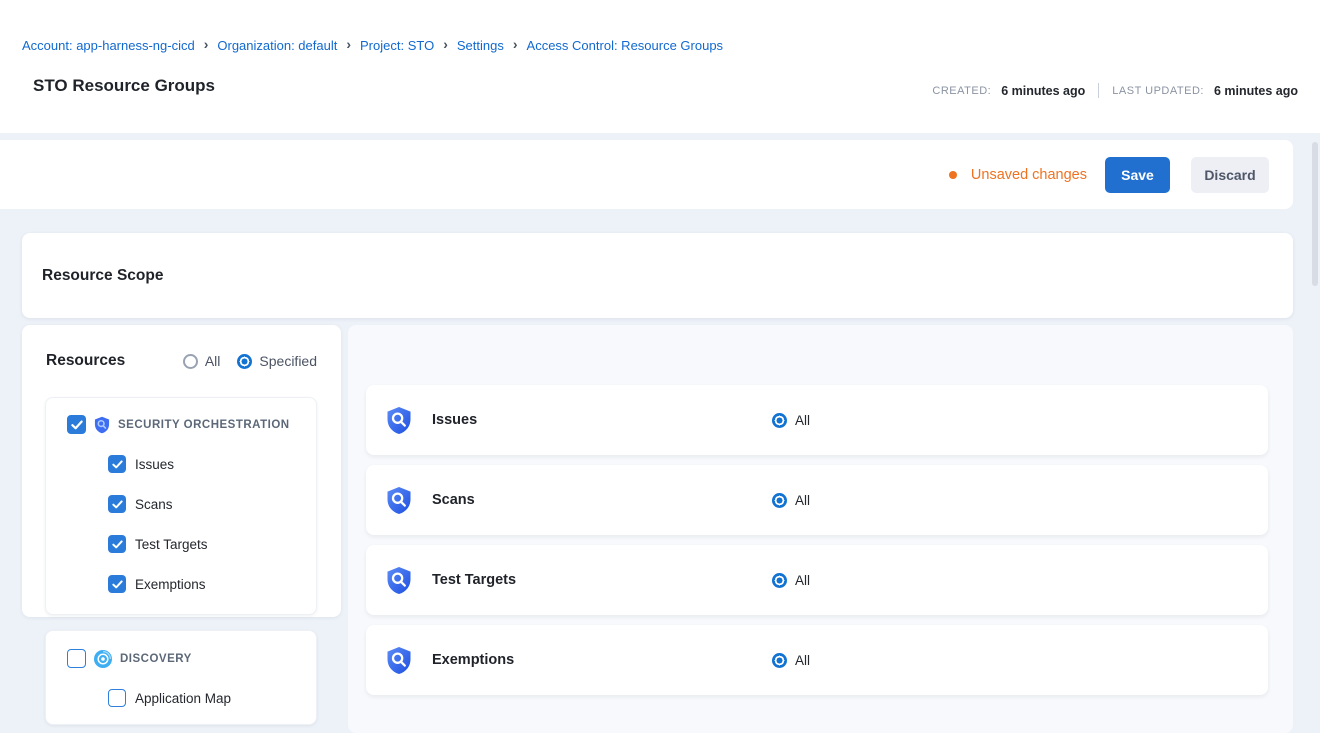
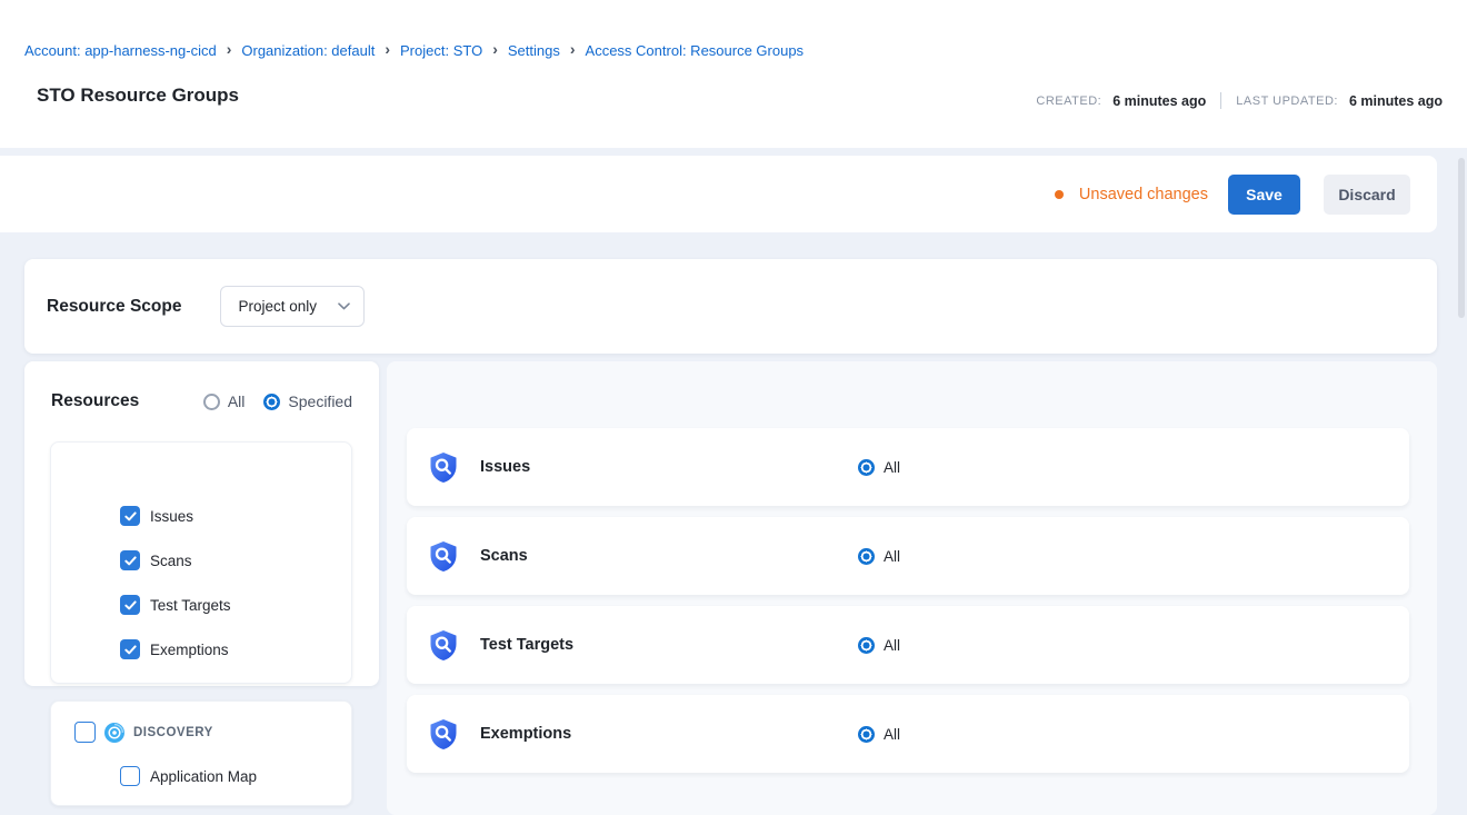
  Account: app-harness-ng-cicd
  ›
  Organization: default
  ›
  Project: STO
  ›
  Settings
  ›
  Access Control: Resource Groups
  STO Resource Groups
  CREATED:
  6 minutes ago
  LAST UPDATED:
  6 minutes ago
  Unsaved changes
  Save
  Discard
  Resource Scope
+ Project only
  Resources
  All
  Specified
- SECURITY ORCHESTRATION
  Issues
  Scans
  Test Targets
  Exemptions
  DISCOVERY
  Application Map
  Issues
  All
  Scans
  All
  Test Targets
  All
  Exemptions
  All
